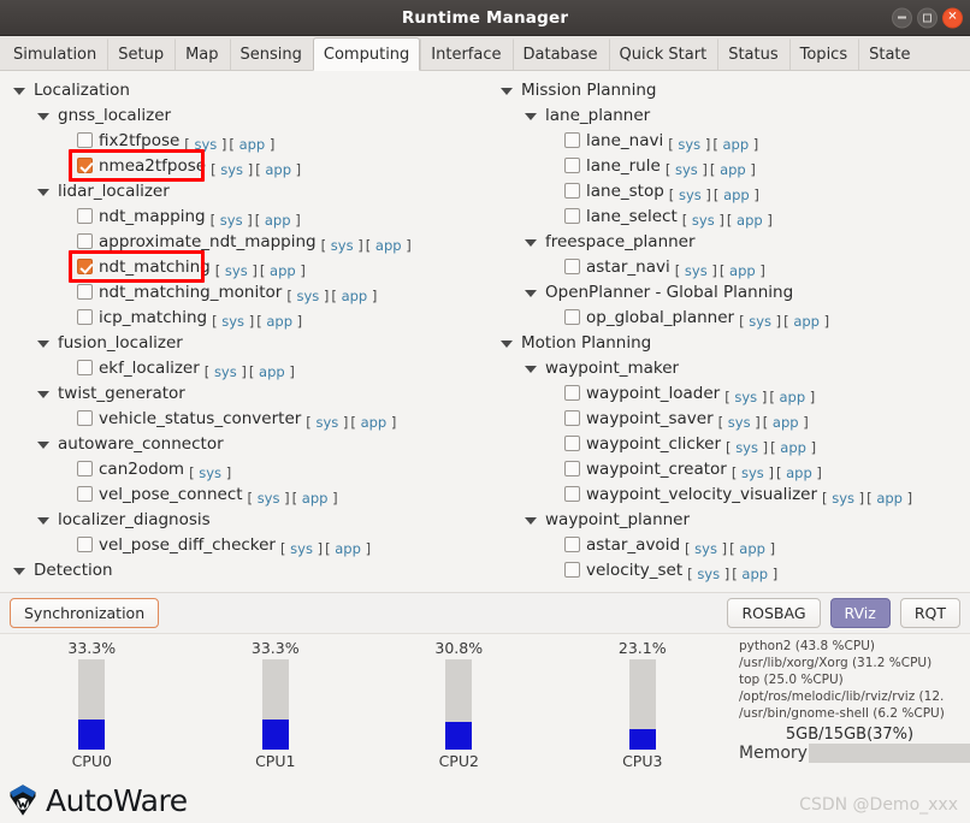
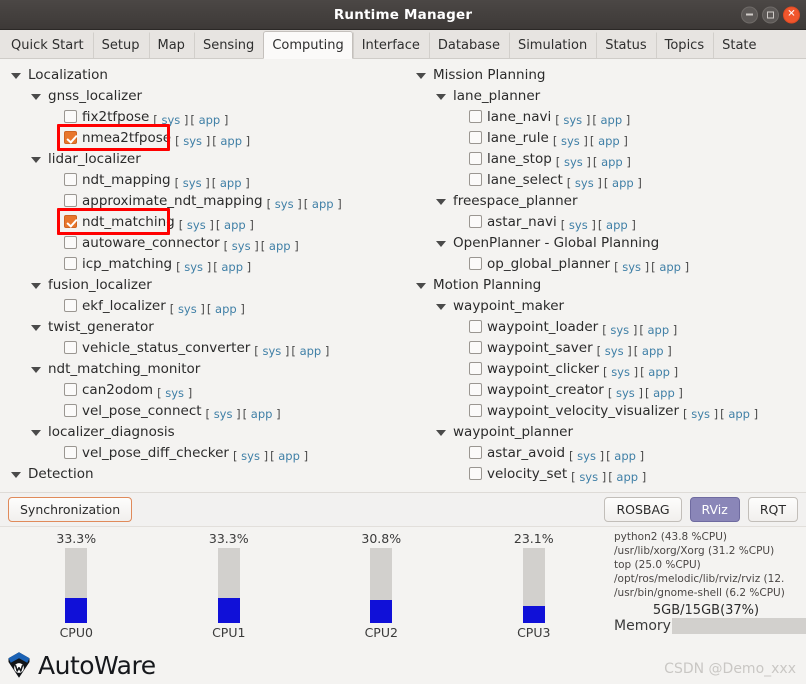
  Runtime Manager
  ✕
- Simulation
+ Quick Start
  Setup
  Map
  Sensing
  Computing
  Interface
  Database
- Quick Start
+ Simulation
  Status
  Topics
  State
  Localization
  gnss_localizer
  fix2tfpose
  [ sys ]
  [ app ]
  nmea2tfpose
  [ sys ]
  [ app ]
  lidar_localizer
  ndt_mapping
  [ sys ]
  [ app ]
  approximate_ndt_mapping
  [ sys ]
  [ app ]
  ndt_matching
  [ sys ]
  [ app ]
- ndt_matching_monitor
+ autoware_connector
  [ sys ]
  [ app ]
  icp_matching
  [ sys ]
  [ app ]
  fusion_localizer
  ekf_localizer
  [ sys ]
  [ app ]
  twist_generator
  vehicle_status_converter
  [ sys ]
  [ app ]
- autoware_connector
+ ndt_matching_monitor
  can2odom
  [ sys ]
  vel_pose_connect
  [ sys ]
  [ app ]
  localizer_diagnosis
  vel_pose_diff_checker
  [ sys ]
  [ app ]
  Detection
  Mission Planning
  lane_planner
  lane_navi
  [ sys ]
  [ app ]
  lane_rule
  [ sys ]
  [ app ]
  lane_stop
  [ sys ]
  [ app ]
  lane_select
  [ sys ]
  [ app ]
  freespace_planner
  astar_navi
  [ sys ]
  [ app ]
  OpenPlanner - Global Planning
  op_global_planner
  [ sys ]
  [ app ]
  Motion Planning
  waypoint_maker
  waypoint_loader
  [ sys ]
  [ app ]
  waypoint_saver
  [ sys ]
  [ app ]
  waypoint_clicker
  [ sys ]
  [ app ]
  waypoint_creator
  [ sys ]
  [ app ]
  waypoint_velocity_visualizer
  [ sys ]
  [ app ]
  waypoint_planner
  astar_avoid
  [ sys ]
  [ app ]
  velocity_set
  [ sys ]
  [ app ]
  Synchronization
  ROSBAG
  RViz
  RQT
  33.3%
  CPU0
  33.3%
  CPU1
  30.8%
  CPU2
  23.1%
  CPU3
  python2 (43.8 %CPU)
  /usr/lib/xorg/Xorg (31.2 %CPU)
  top (25.0 %CPU)
  /opt/ros/melodic/lib/rviz/rviz (12.
  /usr/bin/gnome-shell (6.2 %CPU)
  5GB/15GB(37%)
  Memory
  AutoWare
  CSDN @Demo_xxx
